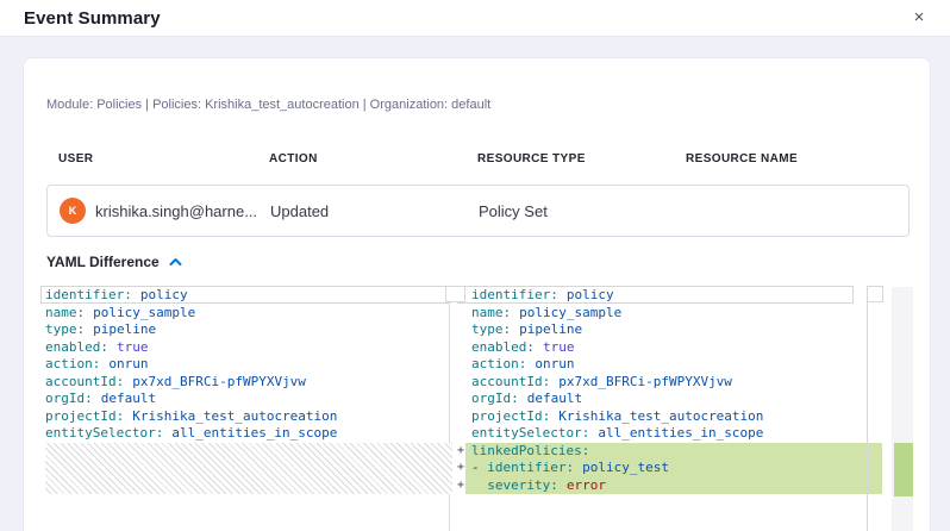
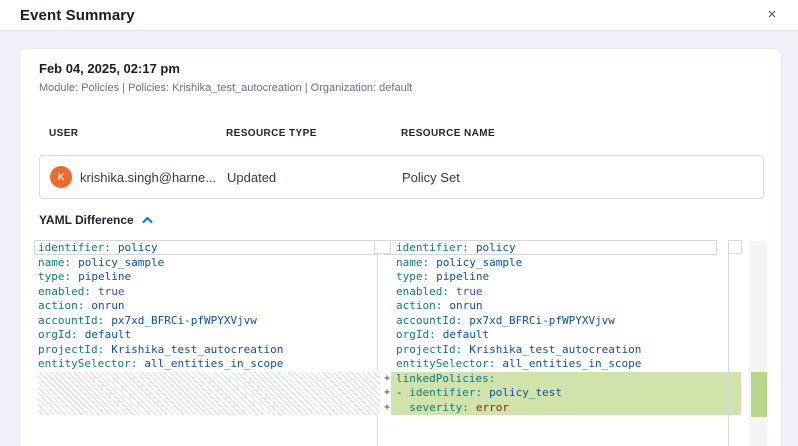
  Event Summary
  ×
+ Feb 04, 2025, 02:17 pm
  Module: Policies | Policies: Krishika_test_autocreation | Organization: default
  USER
- ACTION
  RESOURCE TYPE
  RESOURCE NAME
  K
  krishika.singh@harne...
  Updated
  Policy Set
  YAML Difference
  identifier: policy
  name: policy_sample
  type: pipeline
  enabled: true
  action: onrun
  accountId: px7xd_BFRCi-pfWPYXVjvw
  orgId: default
  projectId: Krishika_test_autocreation
  entitySelector: all_entities_in_scope
  identifier: policy
  name: policy_sample
  type: pipeline
  enabled: true
  action: onrun
  accountId: px7xd_BFRCi-pfWPYXVjvw
  orgId: default
  projectId: Krishika_test_autocreation
  entitySelector: all_entities_in_scope
  +
  linkedPolicies:
  +
  - identifier: policy_test
  +
  severity: error
